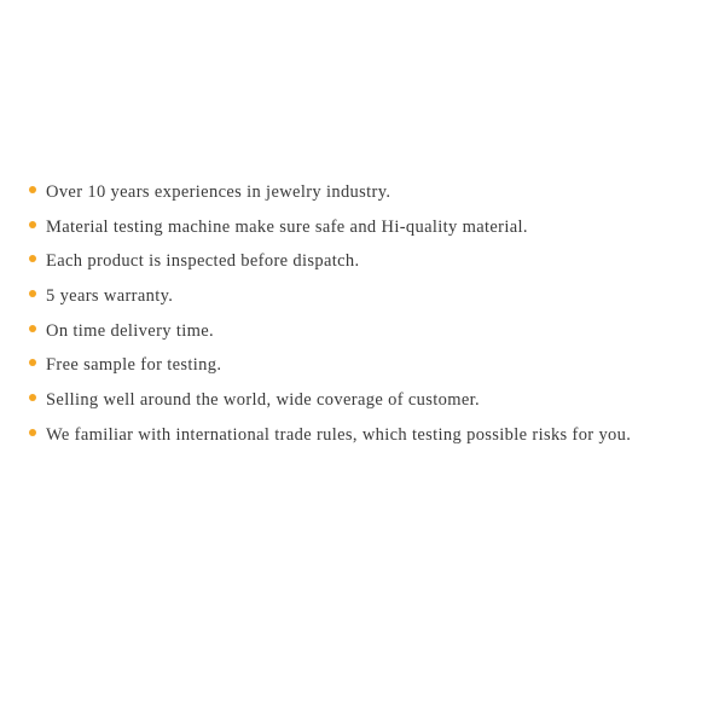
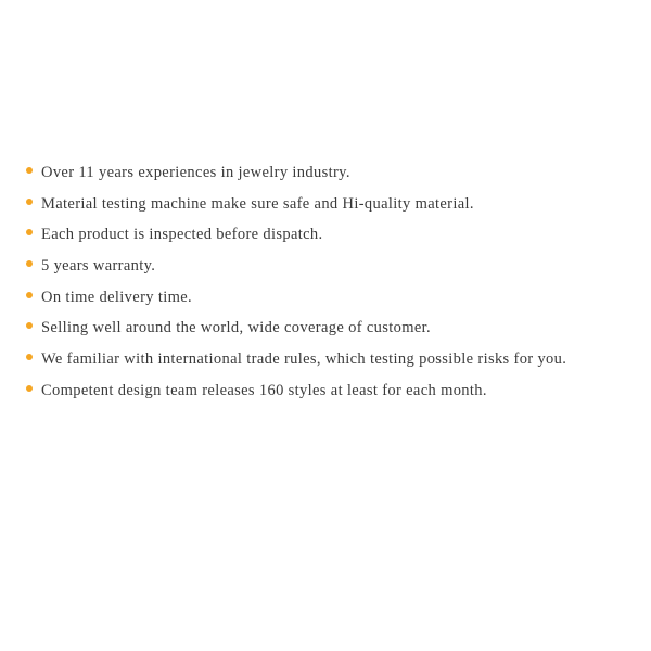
- Over 10 years experiences in jewelry industry.
+ Over 11 years experiences in jewelry industry.
  Material testing machine make sure safe and Hi-quality material.
  Each product is inspected before dispatch.
  5 years warranty.
  On time delivery time.
- Free sample for testing.
  Selling well around the world, wide coverage of customer.
  We familiar with international trade rules, which testing possible risks for you.
+ Competent design team releases 160 styles at least for each month.
